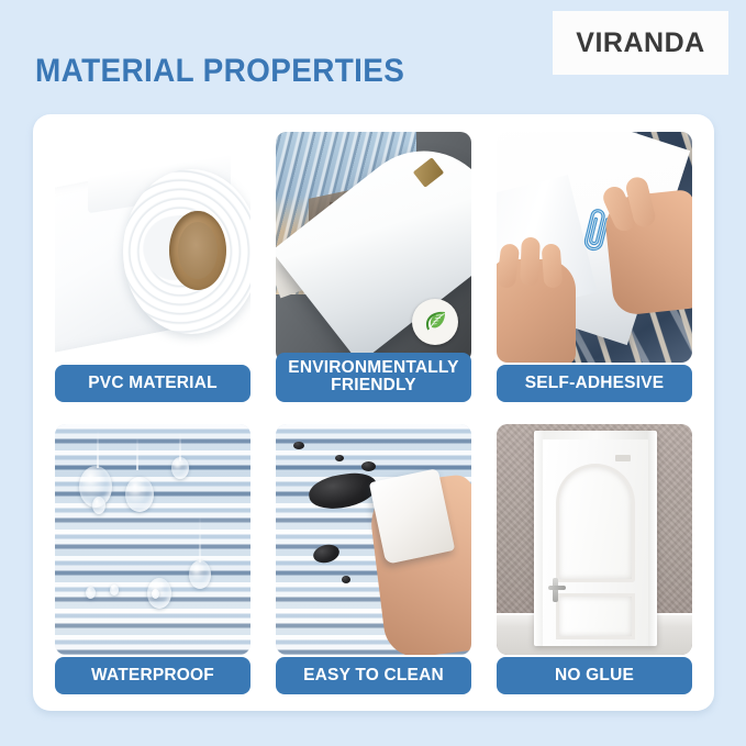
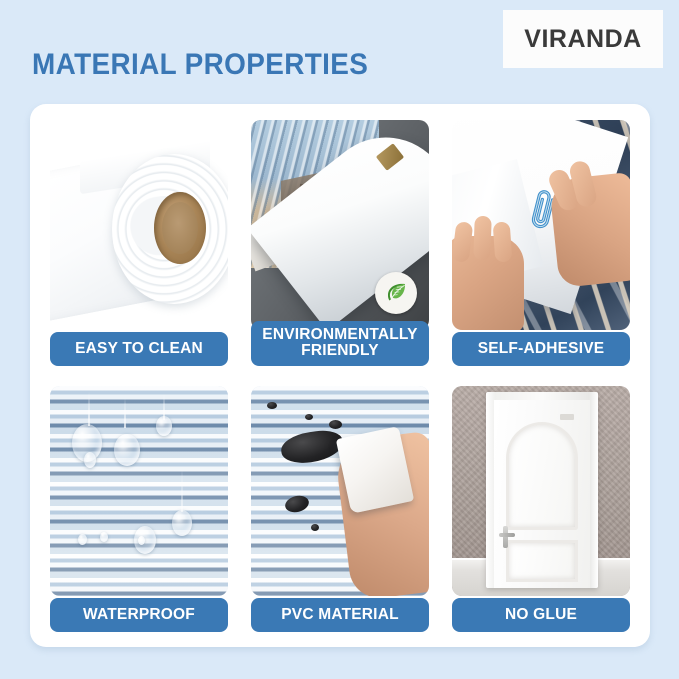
  VIRANDA
  MATERIAL PROPERTIES
- PVC MATERIAL
+ EASY TO CLEAN
  ENVIRONMENTALLY
  FRIENDLY
  SELF-ADHESIVE
  WATERPROOF
- EASY TO CLEAN
+ PVC MATERIAL
  NO GLUE
